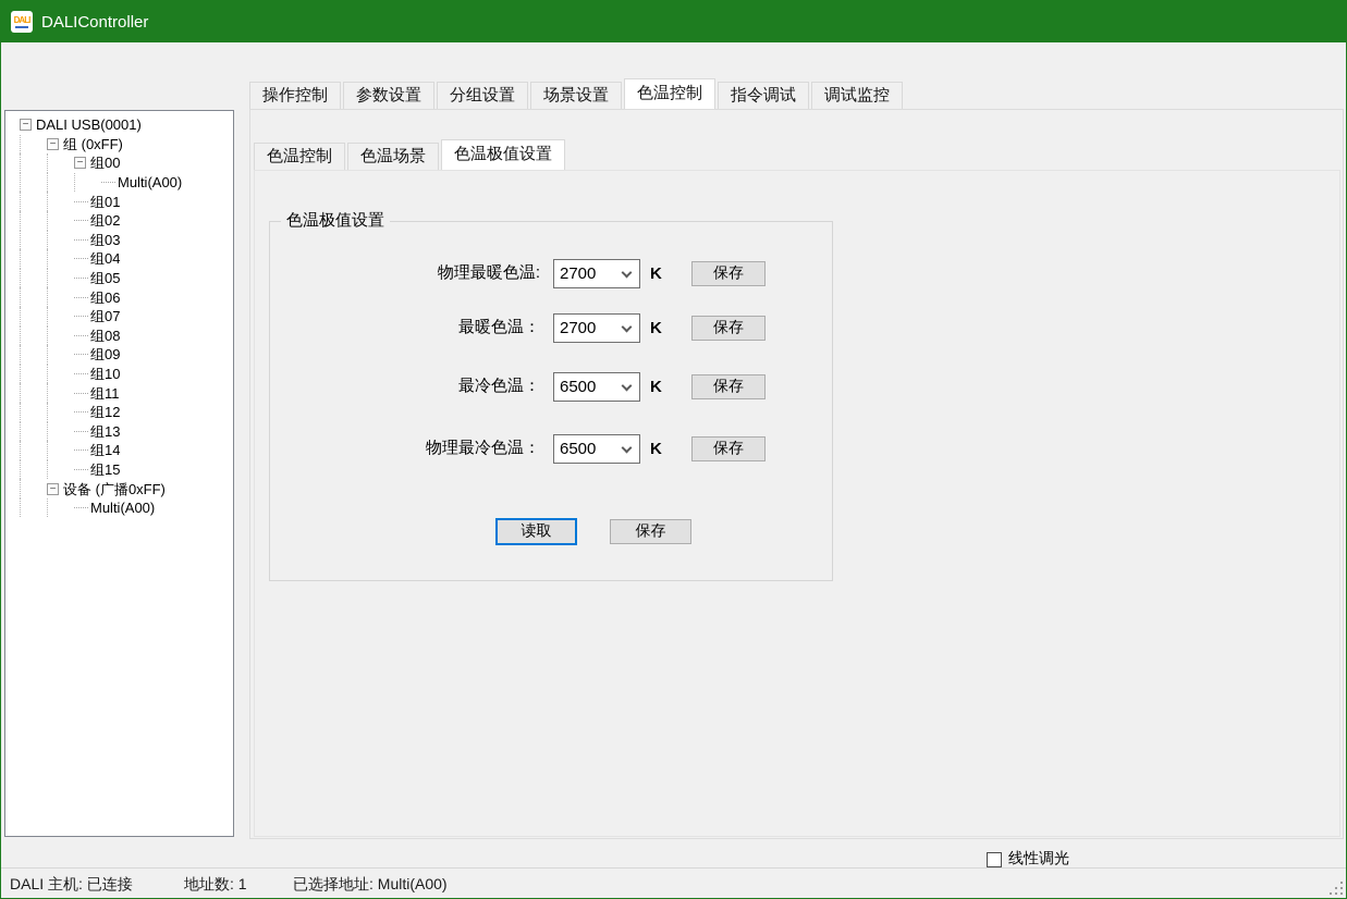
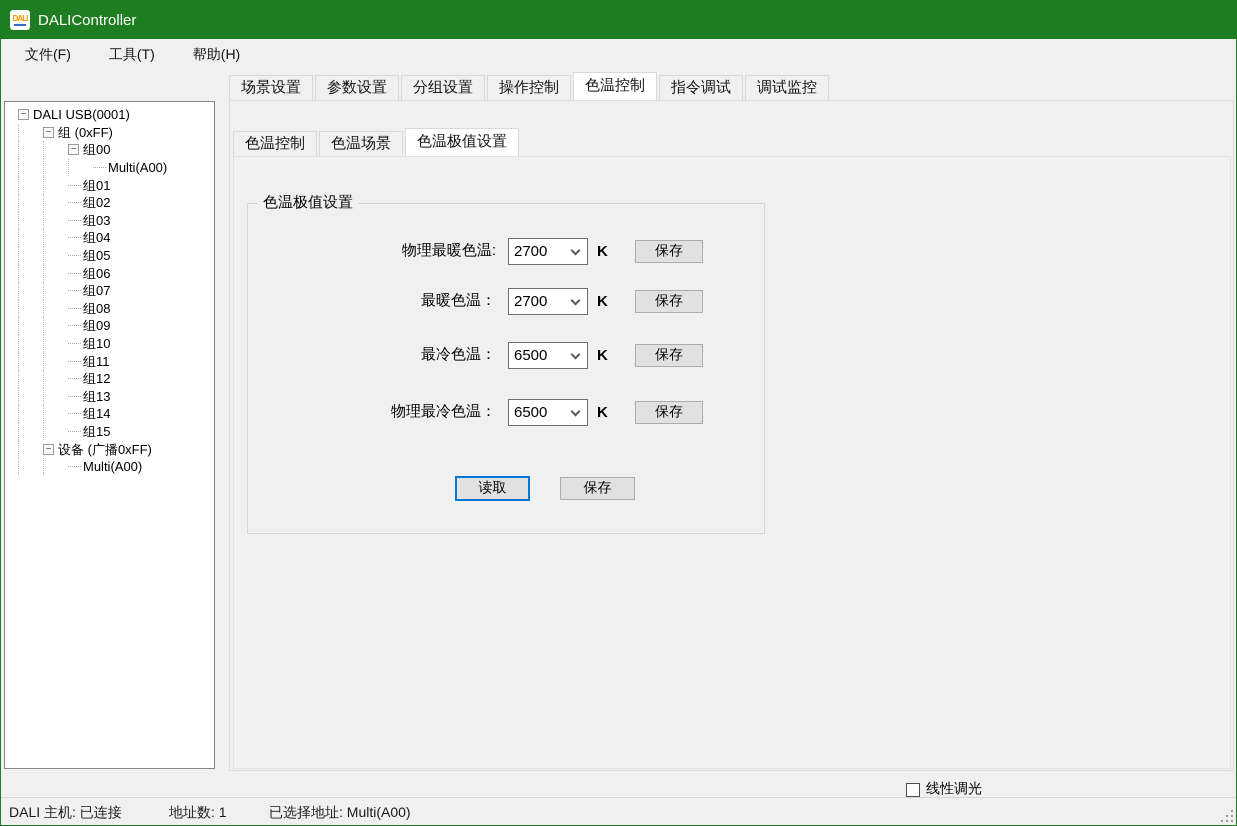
  DALI
  DALIController
+ 文件(F)
+ 工具(T)
+ 帮助(H)
  −
  DALI USB(0001)
  −
  组 (0xFF)
  −
  组00
  Multi(A00)
  组01
  组02
  组03
  组04
  组05
  组06
  组07
  组08
  组09
  组10
  组11
  组12
  组13
  组14
  组15
  −
  设备 (广播0xFF)
  Multi(A00)
- 操作控制
+ 场景设置
  参数设置
  分组设置
- 场景设置
+ 操作控制
  色温控制
  指令调试
  调试监控
  色温控制
  色温场景
  色温极值设置
  色温极值设置
  物理最暖色温:
  2700
  K
  保存
  最暖色温：
  2700
  K
  保存
  最冷色温：
  6500
  K
  保存
  物理最冷色温：
  6500
  K
  保存
  读取
  保存
  线性调光
  DALI 主机: 已连接
  地址数: 1
  已选择地址: Multi(A00)
